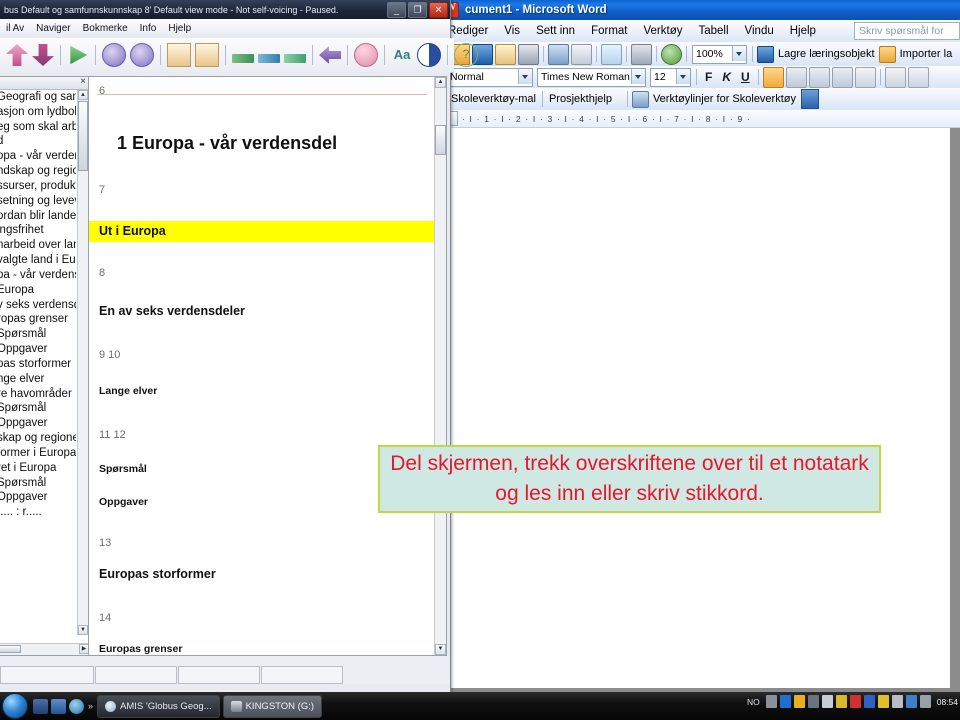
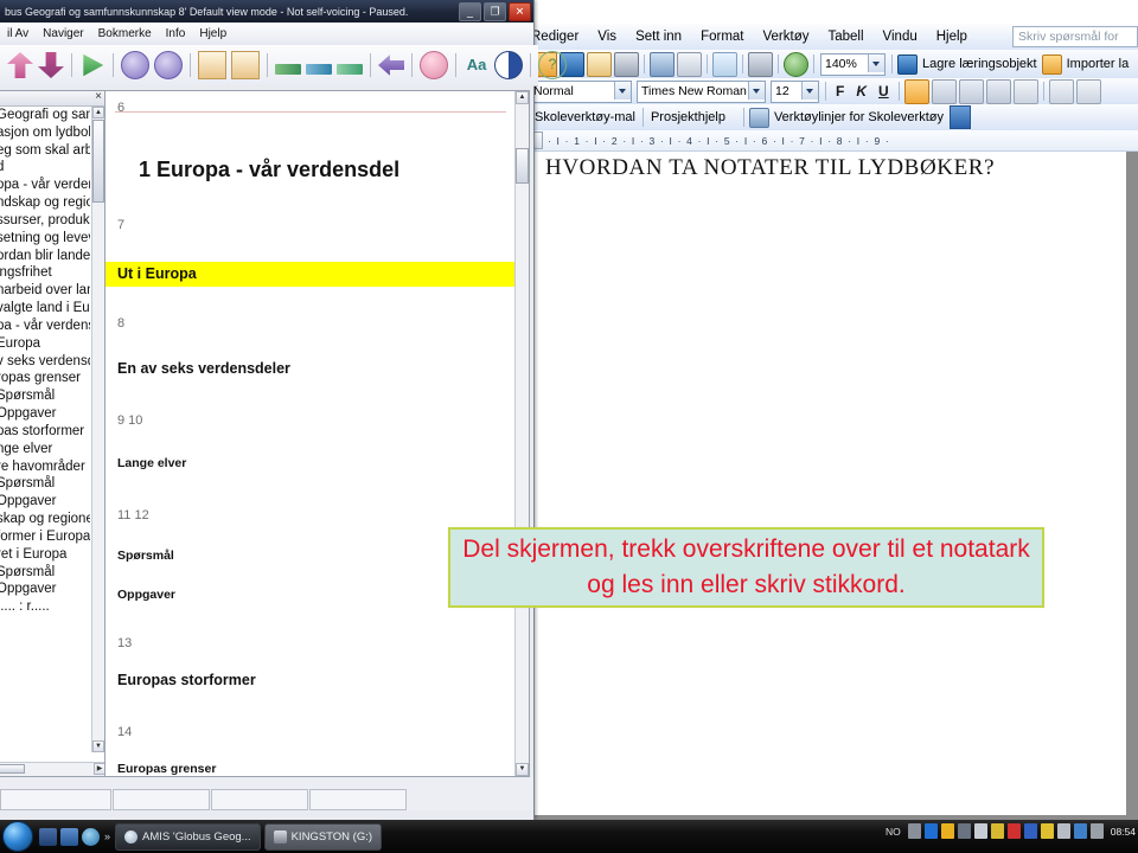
- cument1 - Microsoft Word
  Rediger
  Vis
  Sett inn
  Format
  Verktøy
  Tabell
  Vindu
  Hjelp
  Skriv spørsmål for
- 100%
+ 140%
  Lagre læringsobjekt
  Importer la
  Normal
  Times New Roman
  12
  F
  K
  U
  Skoleverktøy-mal
  Prosjekthjelp
  Verktøylinjer for Skoleverktøy
  · I ·
  1
  · I ·
  2
  · I ·
  3
  · I ·
  4
  · I ·
  5
  · I ·
  6
  · I ·
  7
  · I ·
  8
  · I ·
  9
  ·
+ HVORDAN TA NOTATER TIL LYDBØKER?
- bus Default og samfunnskunnskap 8' Default view mode - Not self-voicing - Paused.
+ bus Geografi og samfunnskunnskap 8' Default view mode - Not self-voicing - Paused.
  _
  ❐
  ✕
  il Av
  Naviger
  Bokmerke
  Info
  Hjelp
  Aa
  ?
  ×
  Geografi og sa
  asjon om lydbo
  eg som skal arb
  d
  opa - vår verde
  ndskap og regio
  surser, produk
  etning og leve
  ordan blir lande
  ngsfrihet
  narbeid over la
  algte land i Eu
  pa - vår verden
  Europa
  opas grenser
  Spørsmål
  Oppgaver
  pas storformer
  nge elver
  e havområder
  Spørsmål
  Oppgaver
  kap og regione
  ormer i Europa
  et i Europa
  Spørsmål
  Oppgaver
  .... : r.....
  6
  1 Europa - vår verdensdel
  7
  Ut i Europa
  8
  En av seks verdensdeler
  9 10
  Lange elver
  11 12
  Spørsmål
  Oppgaver
  13
  Europas storformer
  14
  Europas grenser
  Del skjermen, trekk overskriftene over til et notatark og les inn eller skriv stikkord.
  »
  AMIS 'Globus Geog...
  KINGSTON (G:)
  NO
  08:54
